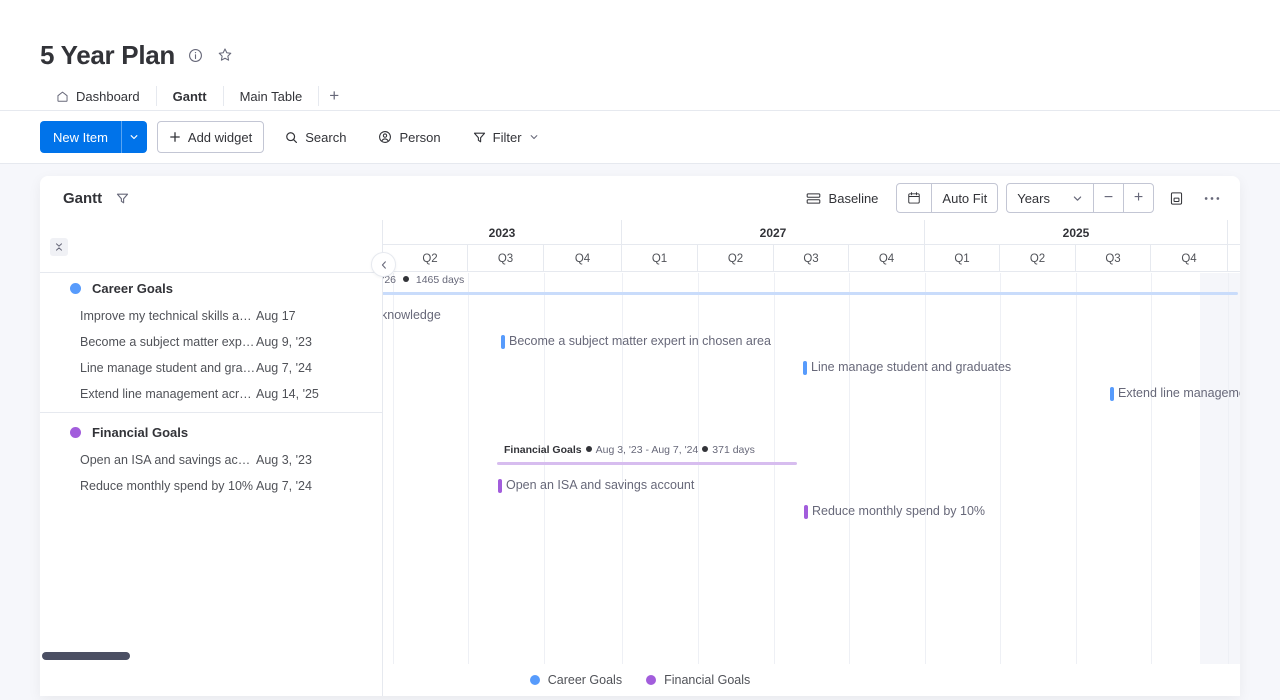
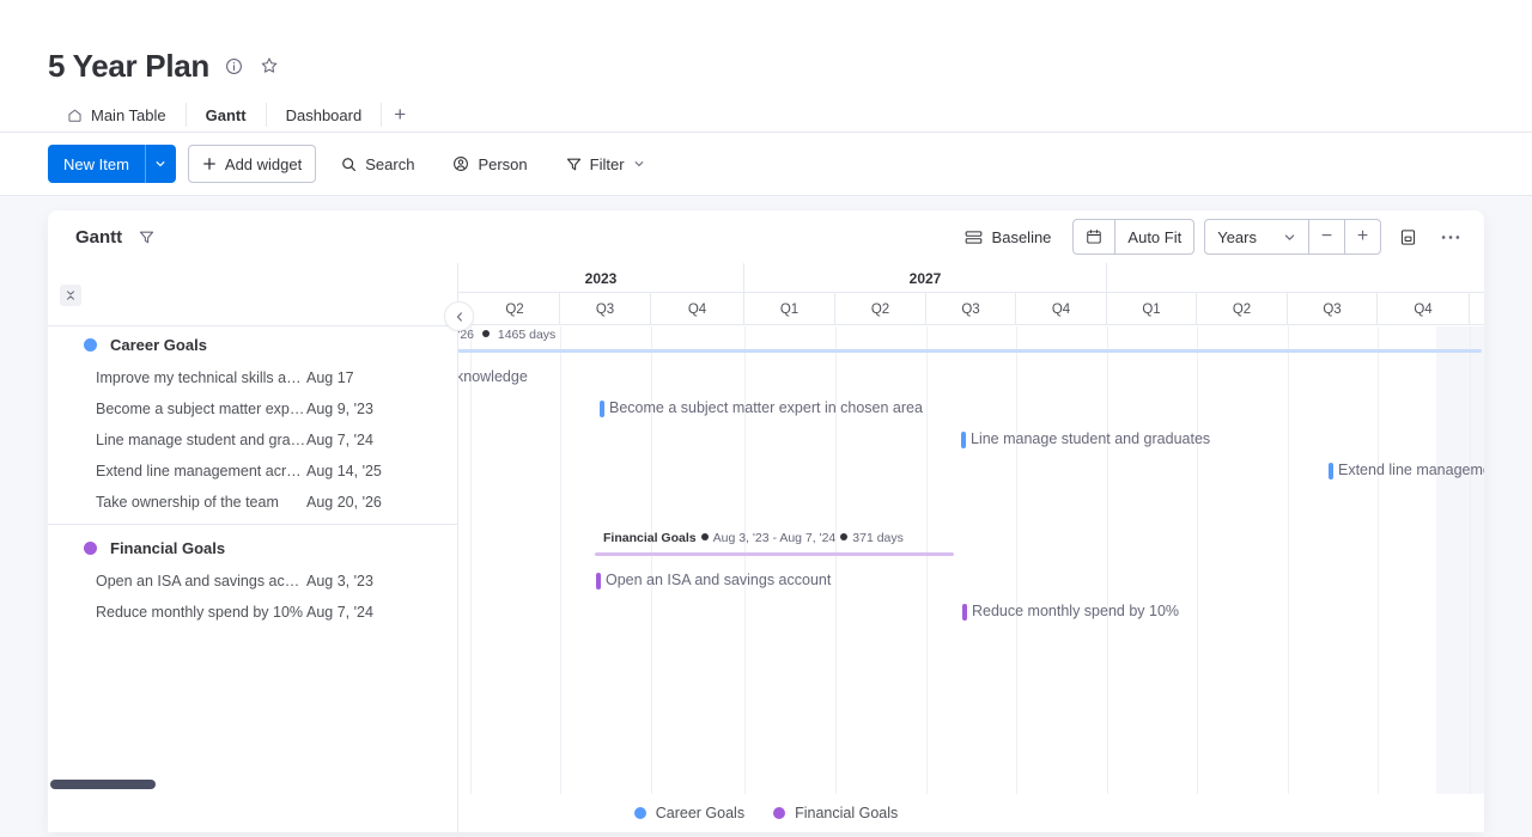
  5 Year Plan
- Dashboard
+ Main Table
  Gantt
- Main Table
+ Dashboard
  +
  New Item
  Add widget
  Search
  Person
  Filter
  Gantt
  Baseline
  Auto Fit
  Years
  −
  +
  2023
  2027
- 2025
  Q2
  Q3
  Q4
  Q1
  Q2
  Q3
  Q4
  Q1
  Q2
  Q3
  Q4
  '26 1465 days
  knowledge
  Become a subject matter expert in chosen area
  Line manage student and graduates
  Financial Goals Aug 3, '23 - Aug 7, '24 371 days
  Open an ISA and savings account
  Reduce monthly spend by 10%
  Career Goals
  Improve my technical skills and
  Aug 17
  Become a subject matter expert
  Aug 9, '23
  Line manage student and gradu
  Aug 7, '24
  Extend line management across
  Aug 14, '25
+ Take ownership of the team
+ Aug 20, '26
  Financial Goals
  Open an ISA and savings accou
  Aug 3, '23
  Reduce monthly spend by 10%
  Aug 7, '24
  Career Goals
  Financial Goals
